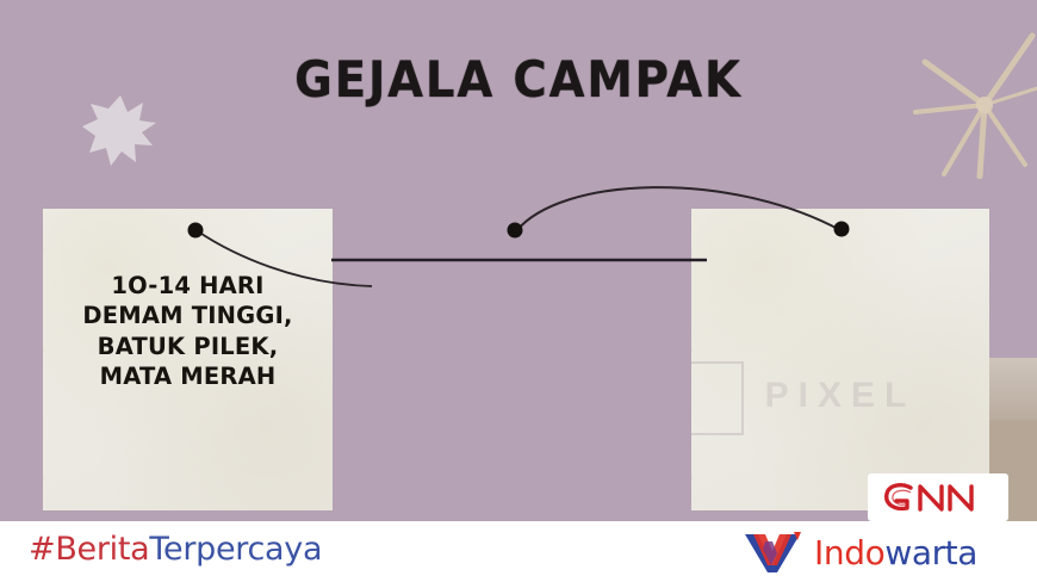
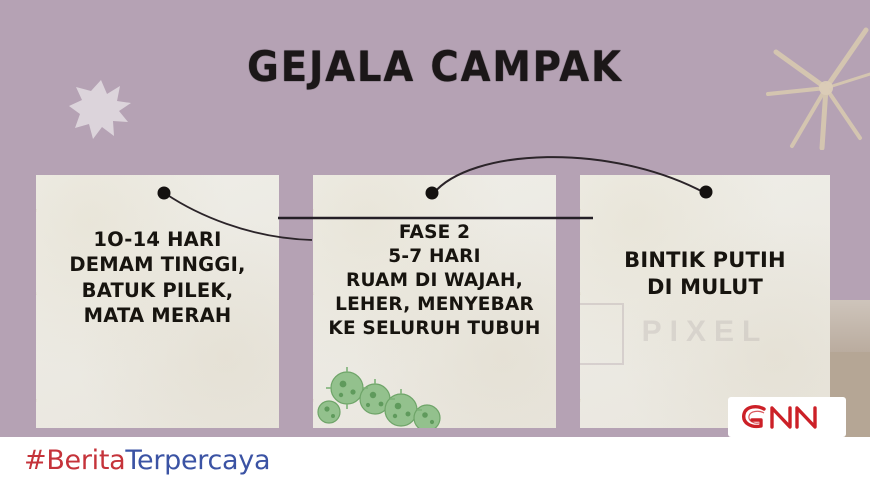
  GEJALA CAMPAK
  1O-14 HARI
  DEMAM TINGGI,
  BATUK PILEK,
  MATA MERAH
+ FASE 2
+ 5-7 HARI
+ RUAM DI WAJAH,
+ LEHER, MENYEBAR
+ KE SELURUH TUBUH
+ BINTIK PUTIH
+ DI MULUT
  #BeritaTerpercaya
- Indowarta
